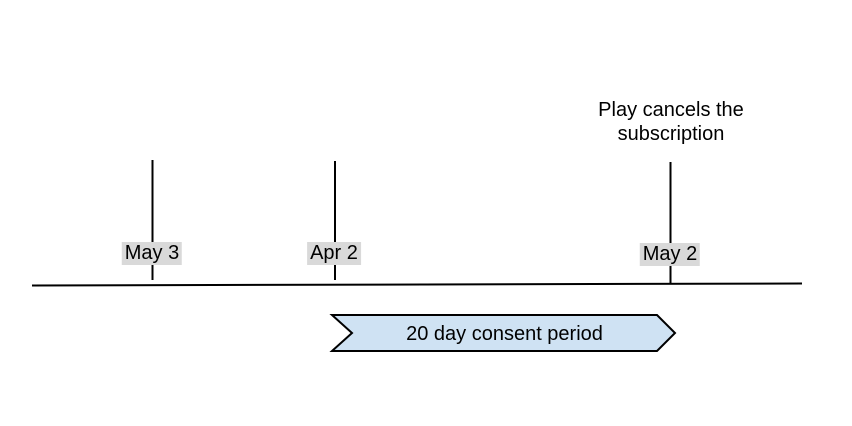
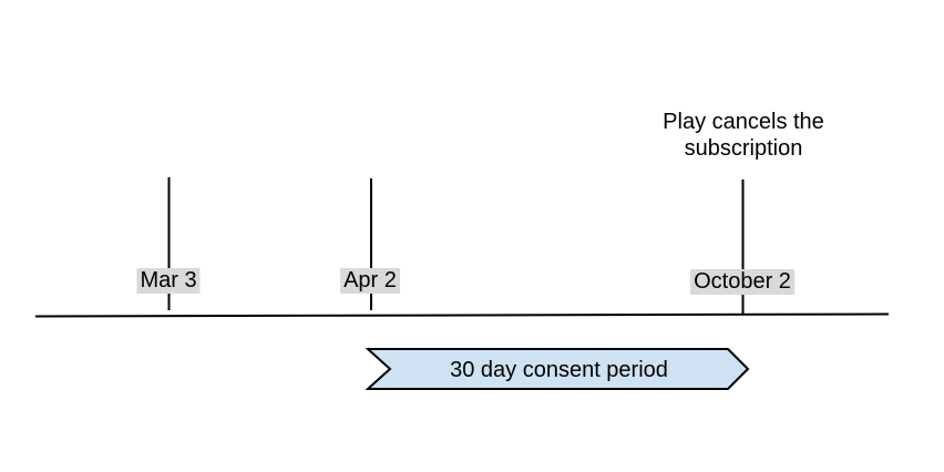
  Play cancels the subscription
- May 3
+ Mar 3
  Apr 2
- May 2
+ October 2
- 20 day consent period
+ 30 day consent period
